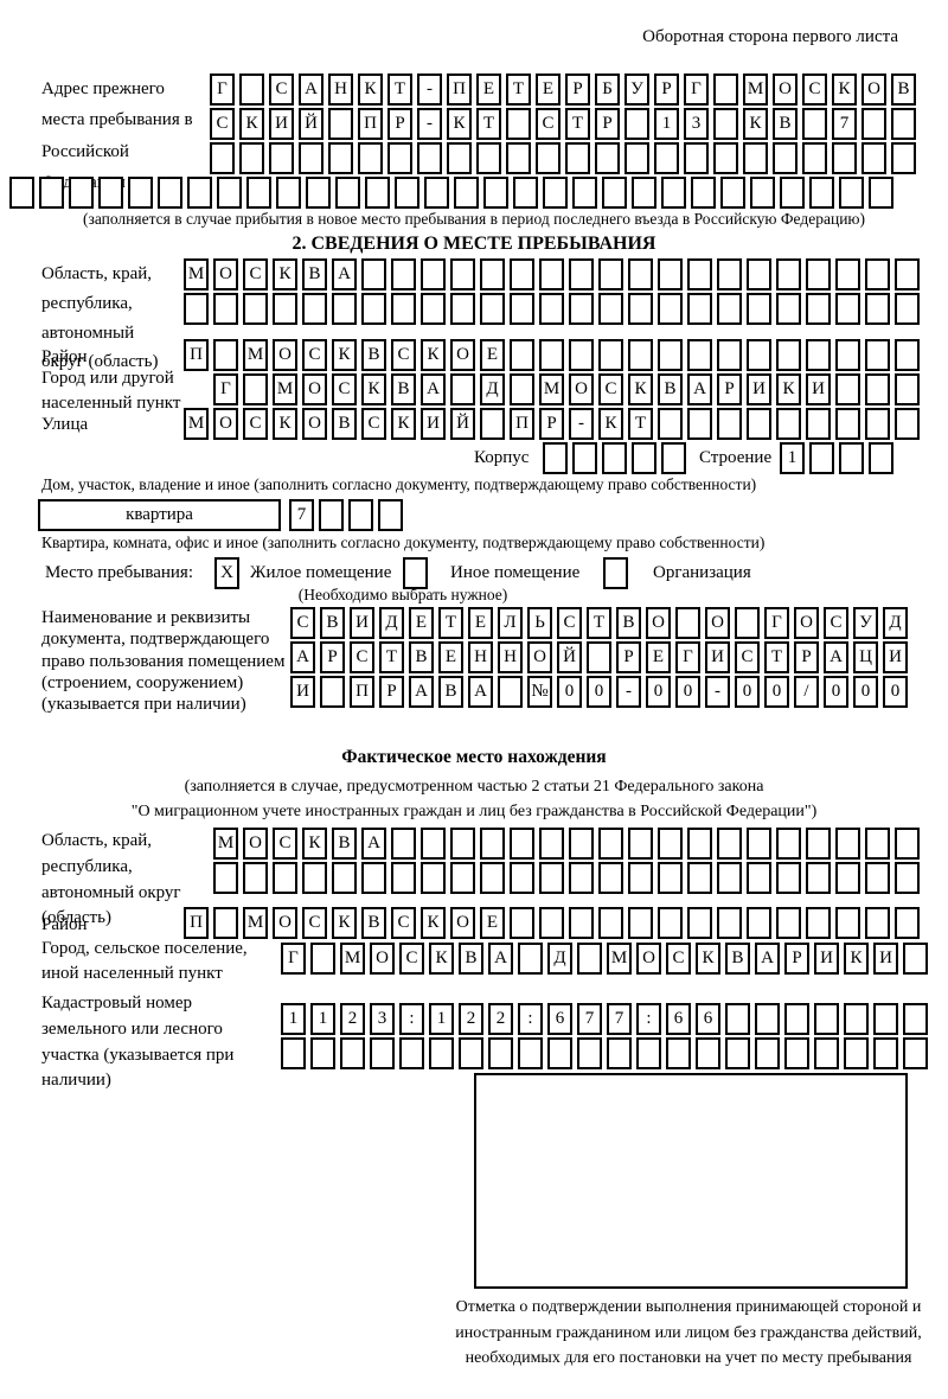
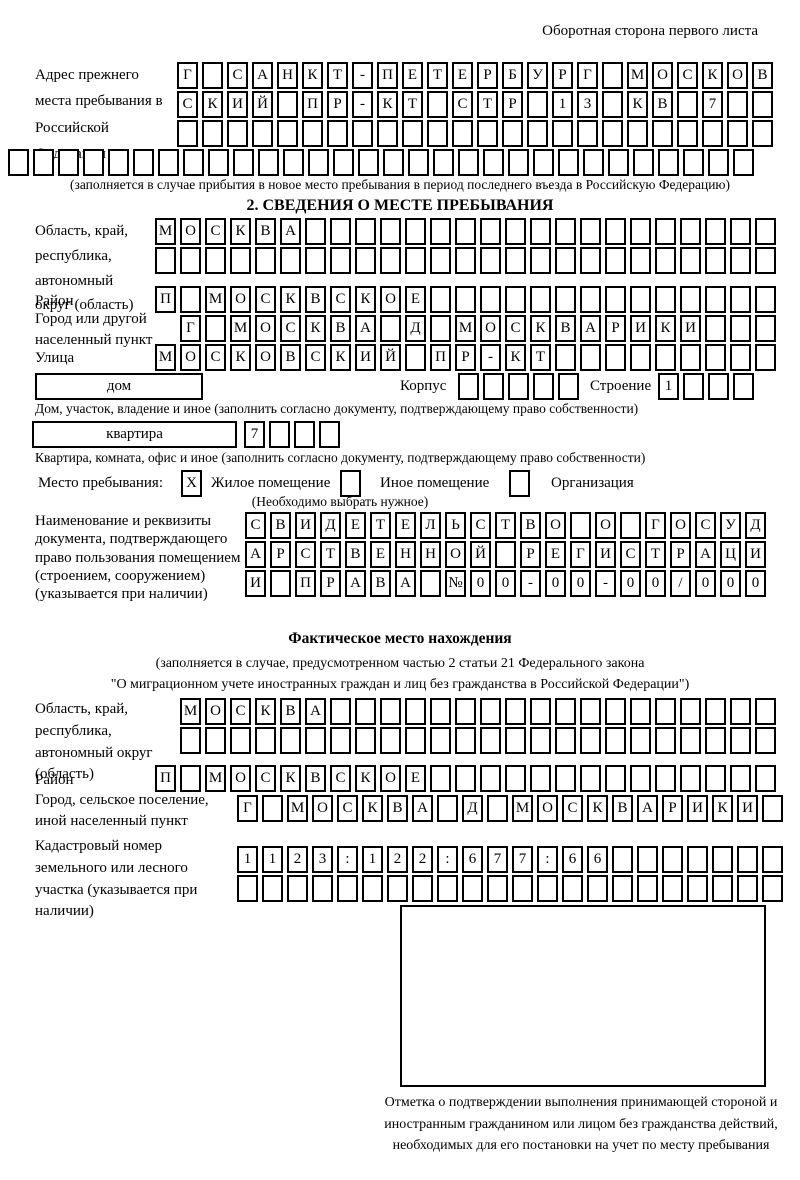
  Оборотная сторона первого листа
  Адрес прежнего места пребывания в Российской
  Г С А Н К Т - П Е Т Е Р Б У Р Г М О С К О В
  С К И Й П Р - К Т С Т Р 1 3 К В 7
  (заполняется в случае прибытия в новое место пребывания в период последнего въезда в Российскую Федерацию)
  2. СВЕДЕНИЯ О МЕСТЕ ПРЕБЫВАНИЯ
  Область, край, республика, автономный округ (область)
  М О С К В А
  Район
  П М О С К В С К О Е
  Город или другой населенный пункт
  Г М О С К В А Д М О С К В А Р И К И
  Улица
  М О С К О В С К И Й П Р - К Т
+ дом
  Корпус
  Строение
  1
  Дом, участок, владение и иное (заполнить согласно документу, подтверждающему право собственности)
  квартира
  7
  Квартира, комната, офис и иное (заполнить согласно документу, подтверждающему право собственности)
  Место пребывания:
  X
  Жилое помещение
  Иное помещение
  Организация
  (Необходимо выбрать нужное)
  Наименование и реквизиты документа, подтверждающего право пользования помещением (строением, сооружением) (указывается при наличии)
  С В И Д Е Т Е Л Ь С Т В О О Г О С У Д
  А Р С Т В Е Н Н О Й Р Е Г И С Т Р А Ц И
  И П Р А В А № 0 0 - 0 0 - 0 0 / 0 0 0
  Фактическое место нахождения
  (заполняется в случае, предусмотренном частью 2 статьи 21 Федерального закона
  "О миграционном учете иностранных граждан и лиц без гражданства в Российской Федерации")
  Область, край, республика, автономный округ (область)
  М О С К В А
  Район
  П М О С К В С К О Е
  Город, сельское поселение, иной населенный пункт
  Г М О С К В А Д М О С К В А Р И К И
  Кадастровый номер земельного или лесного участка (указывается при наличии)
  1 1 2 3 : 1 2 2 : 6 7 7 : 6 6
  Отметка о подтверждении выполнения принимающей стороной и иностранным гражданином или лицом без гражданства действий, необходимых для его постановки на учет по месту пребывания
